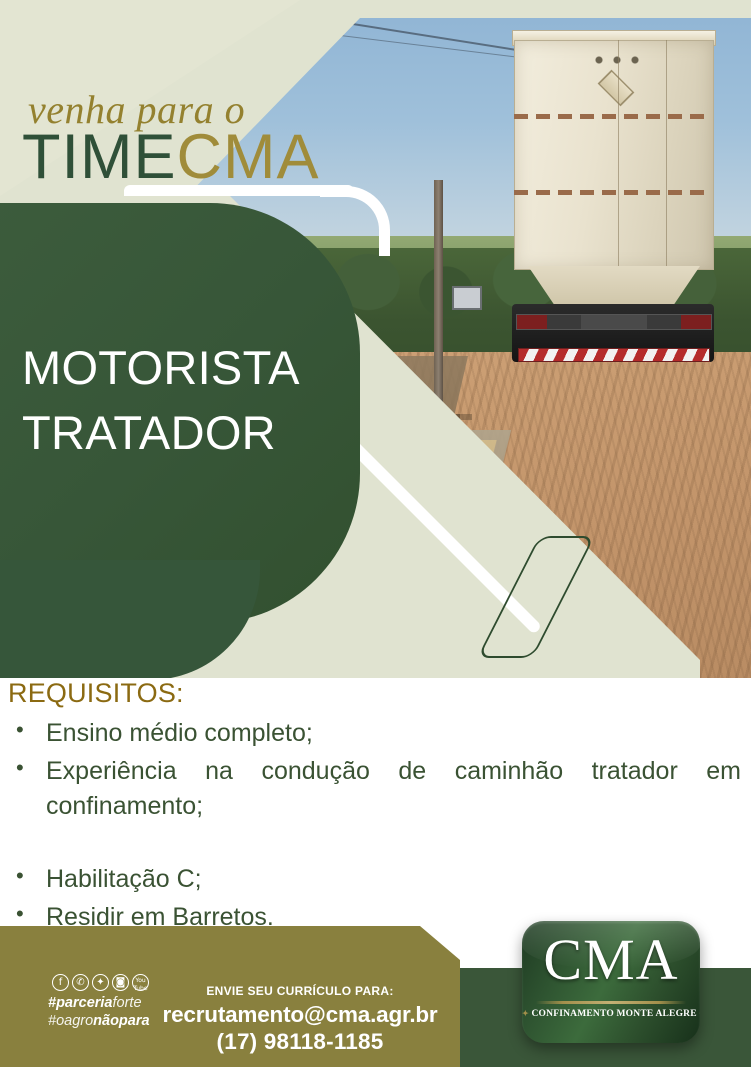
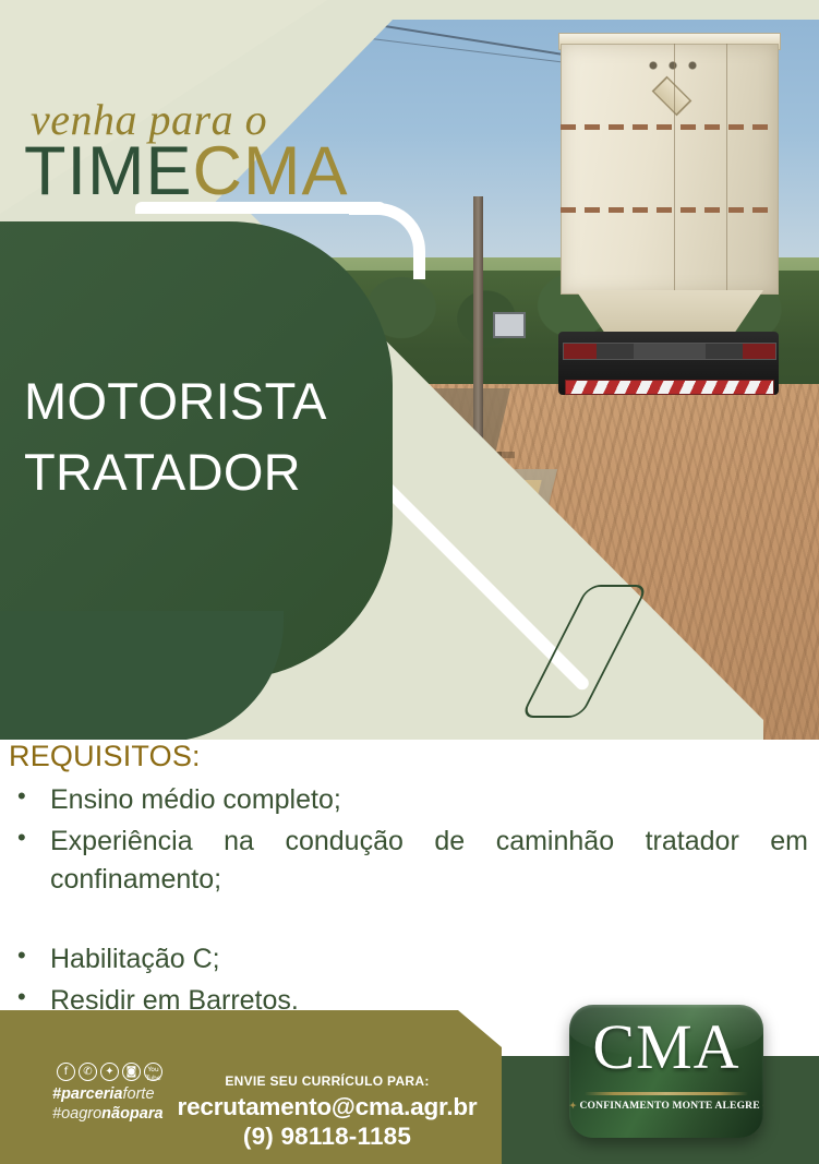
  venha para o
  TIMECMA
  MOTORISTA
  TRATADOR
  REQUISITOS:
  Ensino médio completo;
  Experiência na condução de caminhão tratador em confinamento;
  Habilitação C;
  Residir em Barretos.
  f
  ✆
  ✦
  ◙
  #parceriaforte
  #oagronãopara
  ENVIE SEU CURRÍCULO PARA:
  recrutamento@cma.agr.br
- (17) 98118-1185
+ (9) 98118-1185
  CMA
  ✦ CONFINAMENTO MONTE ALEGRE
